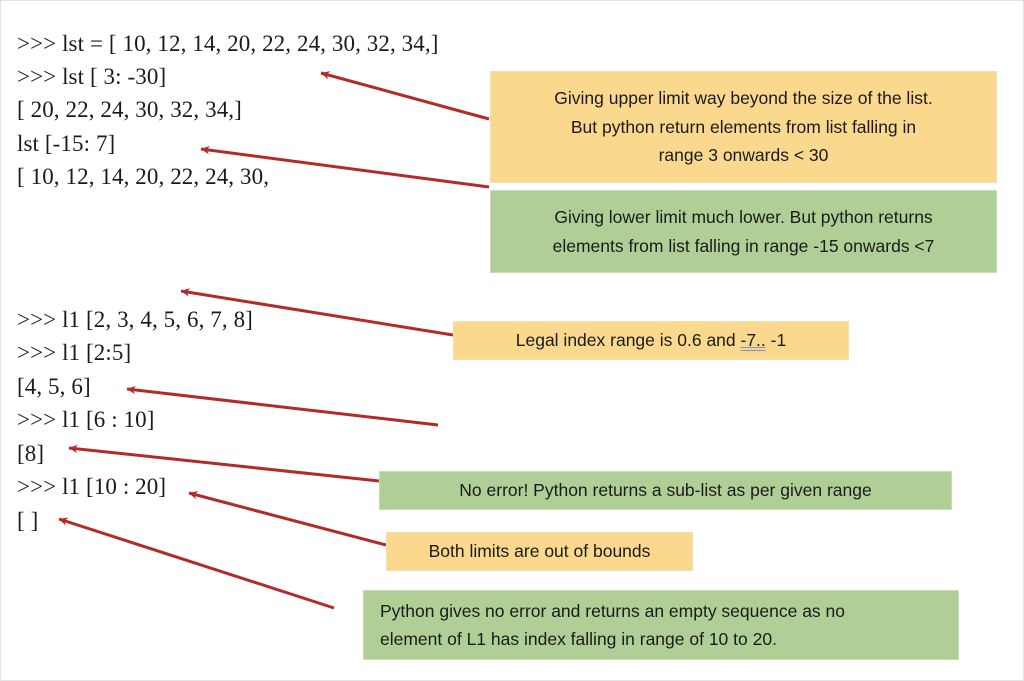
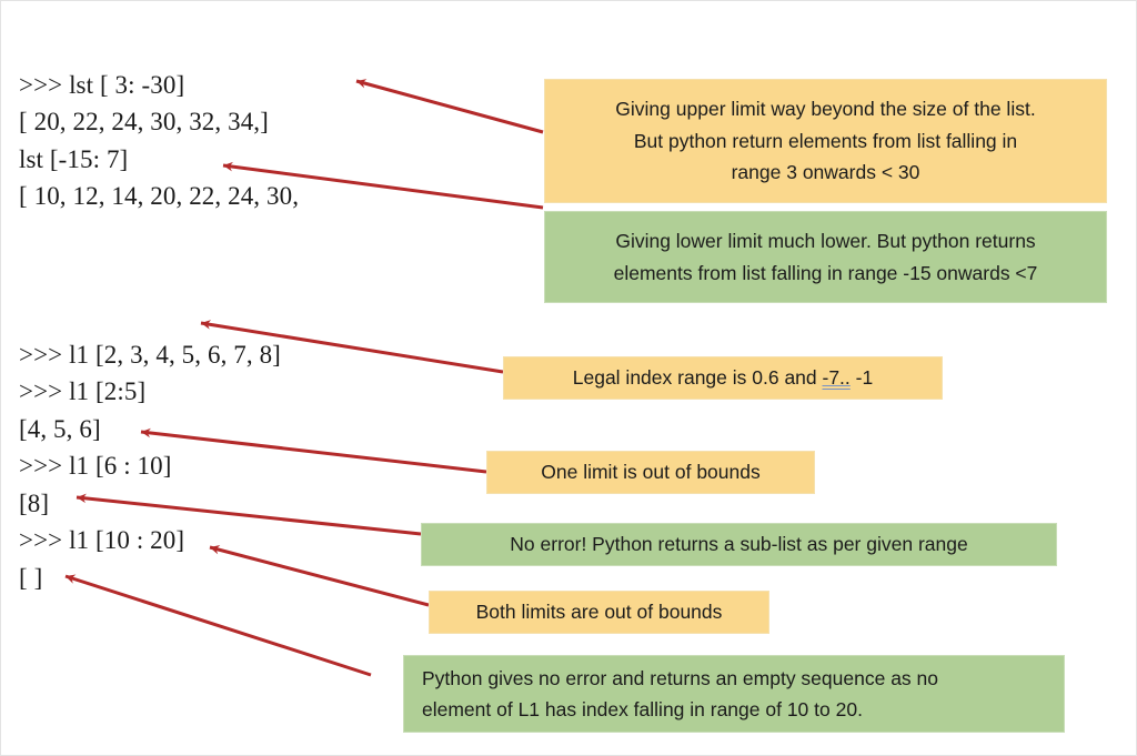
- >>> lst = [ 10, 12, 14, 20, 22, 24, 30, 32, 34,]
  >>> lst [ 3: -30]
  [ 20, 22, 24, 30, 32, 34,]
  lst [-15: 7]
  [ 10, 12, 14, 20, 22, 24, 30,
  >>> l1 [2, 3, 4, 5, 6, 7, 8]
  >>> l1 [2:5]
  [4, 5, 6]
  >>> l1 [6 : 10]
  [8]
  >>> l1 [10 : 20]
  [ ]
  Giving upper limit way beyond the size of the list.
  But python return elements from list falling in
  range 3 onwards < 30
  Giving lower limit much lower. But python returns
  elements from list falling in range -15 onwards <7
  Legal index range is 0.6 and -7.. -1
+ One limit is out of bounds
  No error! Python returns a sub-list as per given range
  Both limits are out of bounds
  Python gives no error and returns an empty sequence as no
  element of L1 has index falling in range of 10 to 20.
